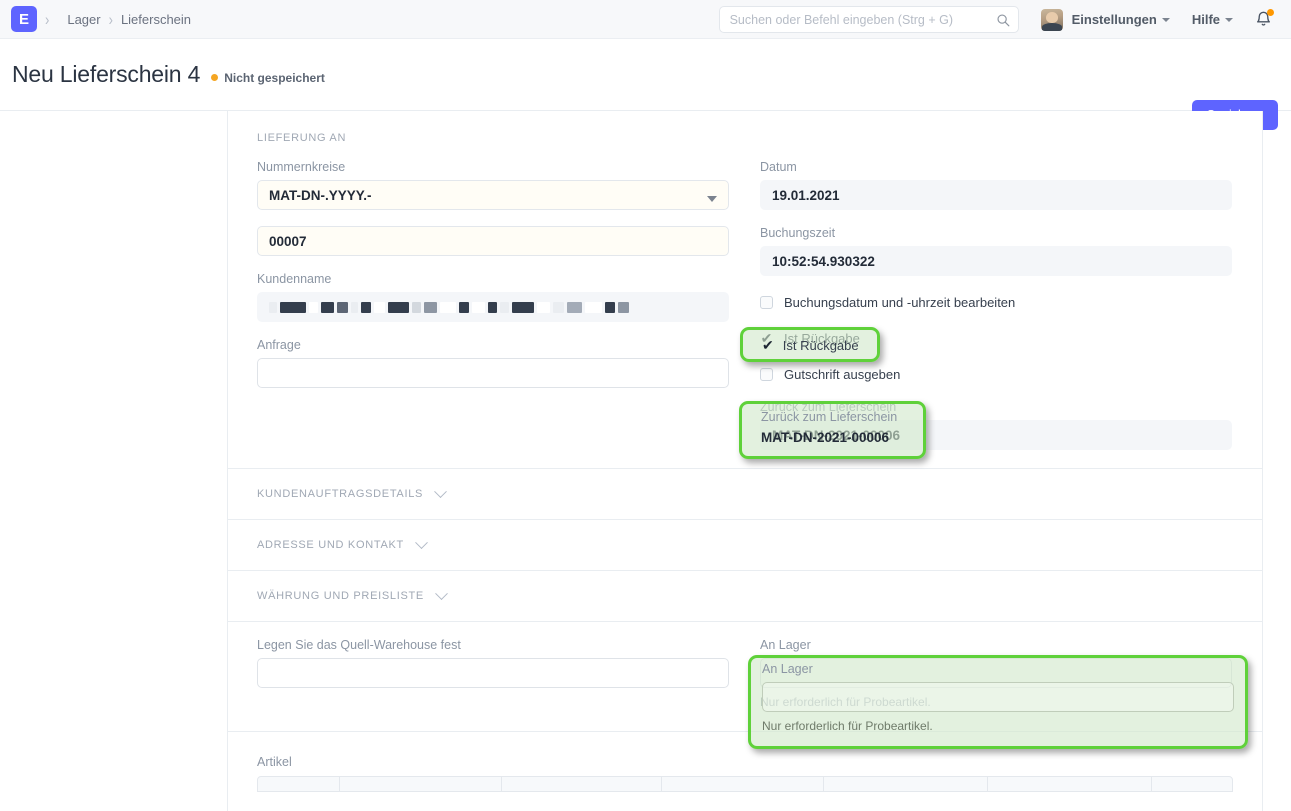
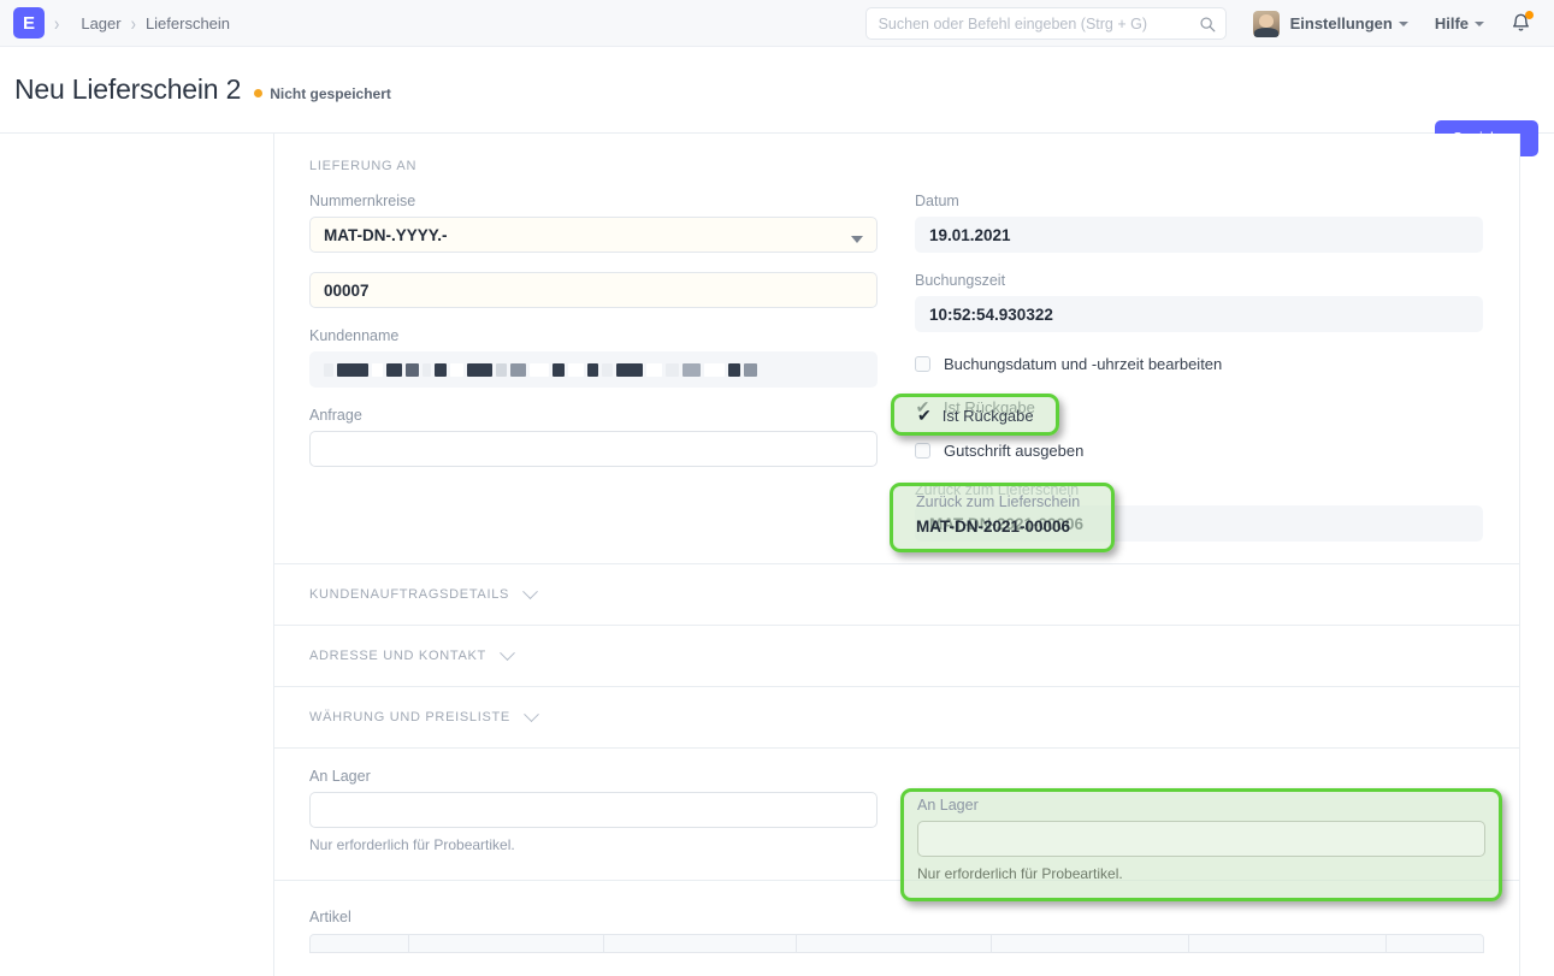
  E
  ›
  Lager
  ›
  Lieferschein
  Suchen oder Befehl eingeben (Strg + G)
  Einstellungen
  Hilfe
- Neu Lieferschein 4
+ Neu Lieferschein 2
  Nicht gespeichert
  LIEFERUNG AN
  Nummernkreise
  MAT-DN-.YYYY.-
  00007
  Kundenname
  Anfrage
  Datum
  19.01.2021
  Buchungszeit
  10:52:54.930322
  Buchungsdatum und -uhrzeit bearbeiten
  ✔
  Ist Rückgabe
  Gutschrift ausgeben
  Zurück zum Lieferschein
  MAT-DN-2021-00006
  KUNDENAUFTRAGSDETAILS
  ADRESSE UND KONTAKT
  WÄHRUNG UND PREISLISTE
- Legen Sie das Quell-Warehouse fest
  An Lager
  Nur erforderlich für Probeartikel.
  Artikel
  ✔
  Ist Rückgabe
  Zurück zum Lieferschein
  MAT-DN-2021-00006
  An Lager
  Nur erforderlich für Probeartikel.
